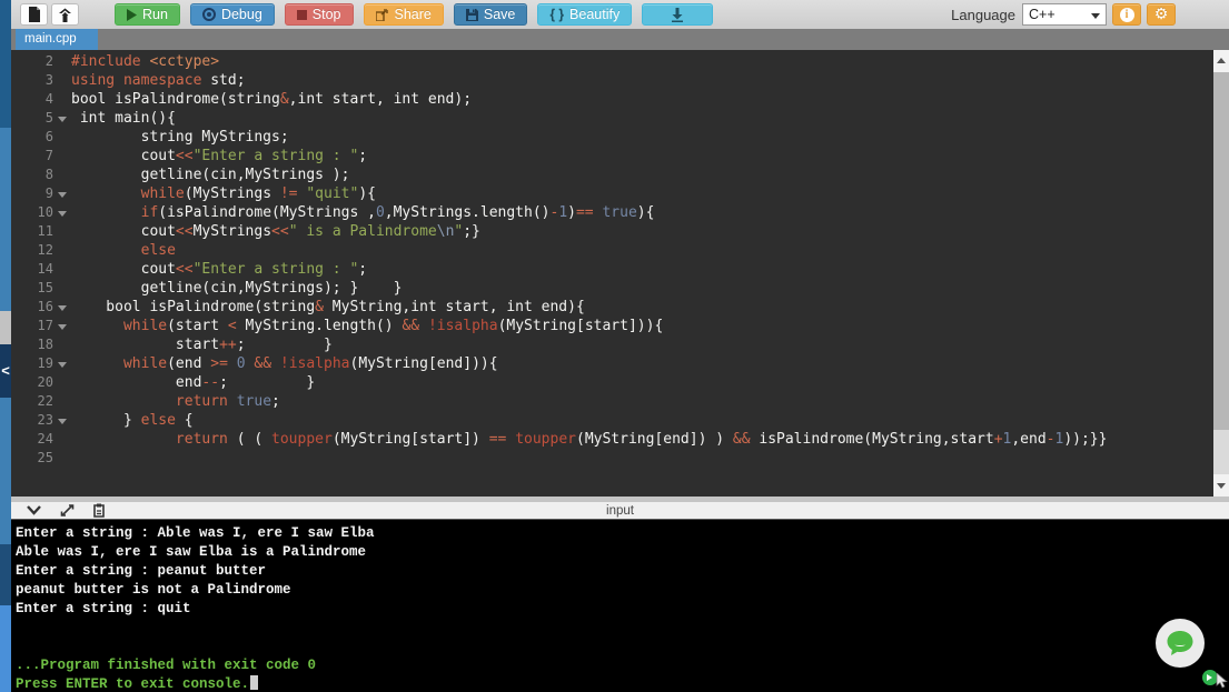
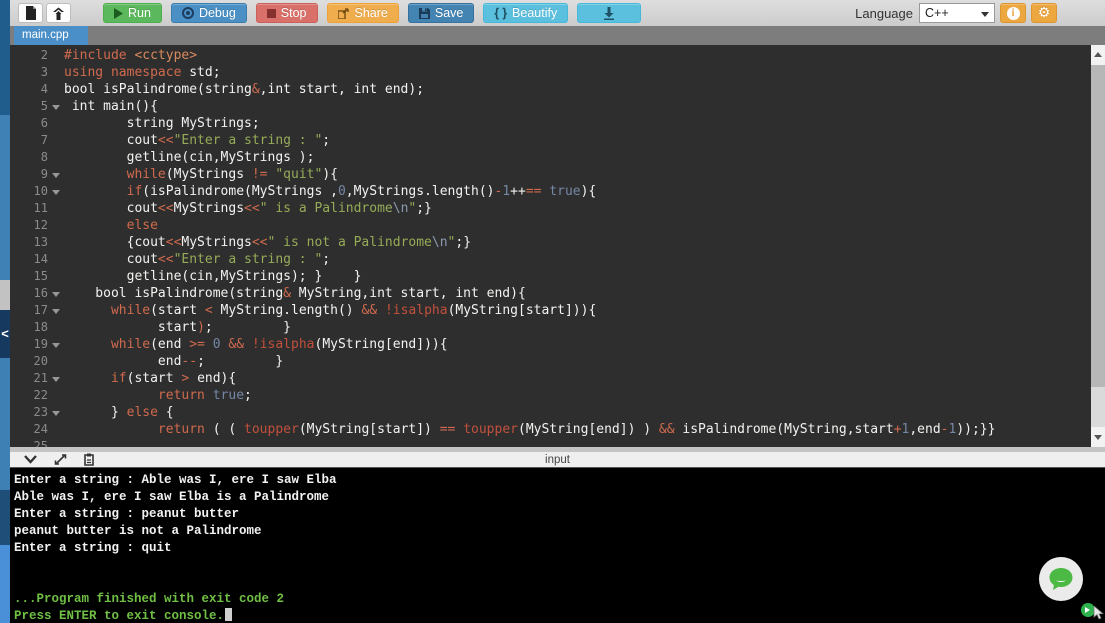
  <
  Run
  Debug
  Stop
  Share
  Save
  { }
  Beautify
  Language
  C++
  i
  ⚙
  main.cpp
  2
  #include <cctype>
  3
  using namespace std;
  4
  bool isPalindrome(string&,int start, int end);
  5
  int main(){
  6
  string MyStrings;
  7
  cout<<"Enter a string : ";
  8
  getline(cin,MyStrings );
  9
  while(MyStrings != "quit"){
  10
- if(isPalindrome(MyStrings ,0,MyStrings.length()-1)== true){
+ if(isPalindrome(MyStrings ,0,MyStrings.length()-1++== true){
  11
  cout<<MyStrings<<" is a Palindrome\n";}
  12
  else
+ 13
+ {cout<<MyStrings<<" is not a Palindrome\n";}
  14
  cout<<"Enter a string : ";
  15
  getline(cin,MyStrings); } }
  16
  bool isPalindrome(string& MyString,int start, int end){
  17
  while(start < MyString.length() && !isalpha(MyString[start])){
  18
- start++; }
+ start); }
  19
  while(end >= 0 && !isalpha(MyString[end])){
  20
  end--; }
+ 21
+ if(start > end){
  22
  return true;
  23
  } else {
  24
  return ( ( toupper(MyString[start]) == toupper(MyString[end]) ) && isPalindrome(MyString,start+1,end-1));}}
  25
  input
  Enter a string : Able was I, ere I saw Elba
  Able was I, ere I saw Elba is a Palindrome
  Enter a string : peanut butter
  peanut butter is not a Palindrome
  Enter a string : quit
- ...Program finished with exit code 0
+ ...Program finished with exit code 2
  Press ENTER to exit console.
